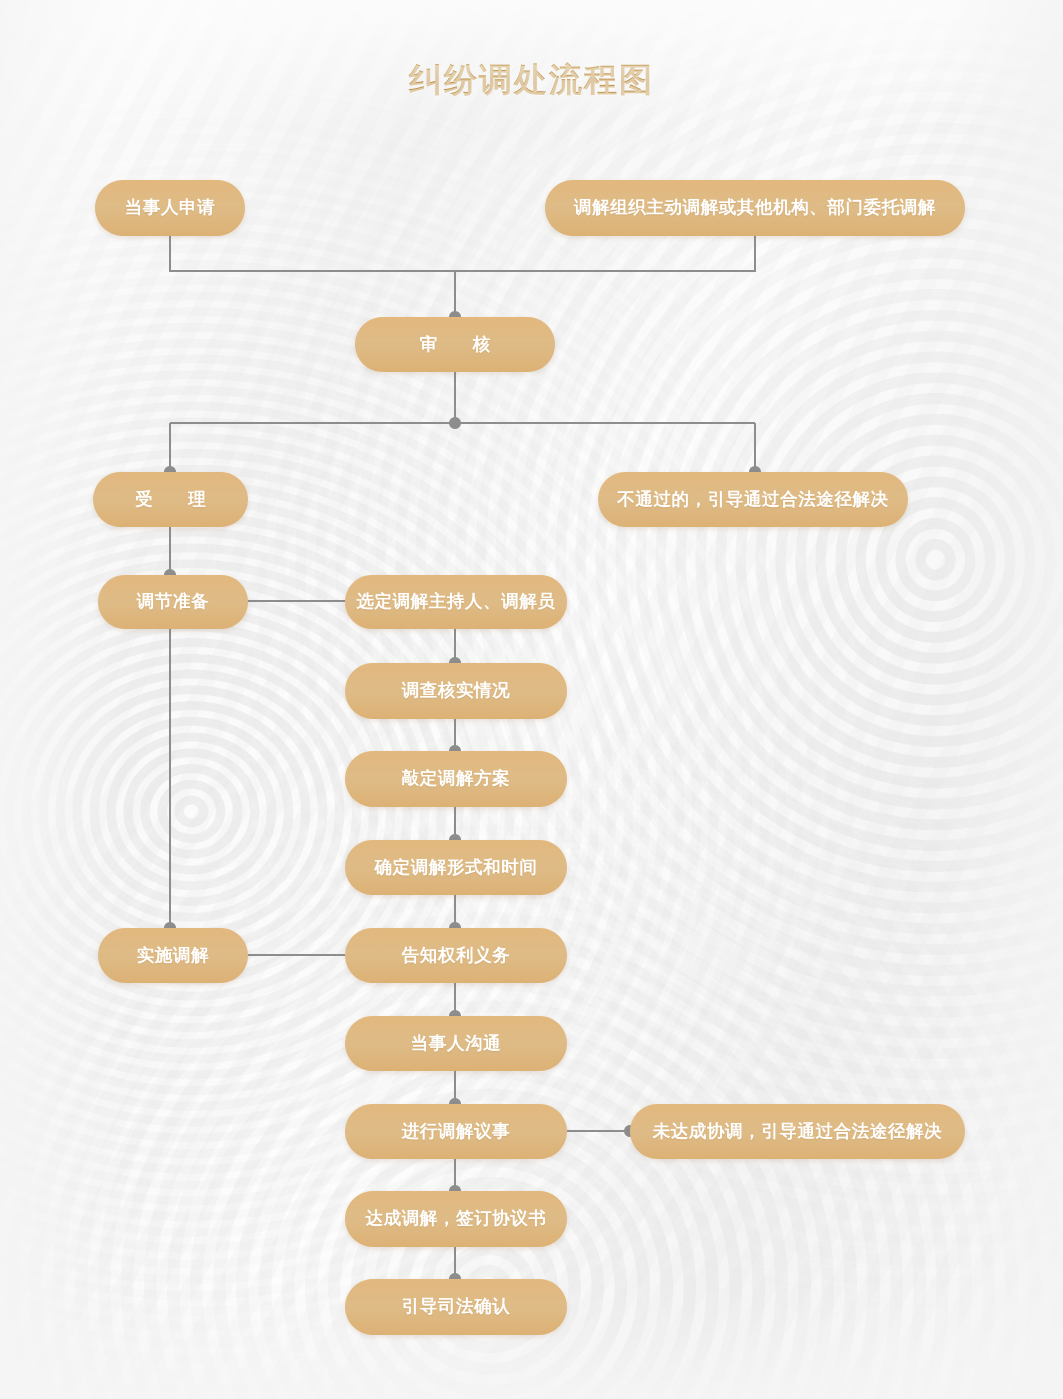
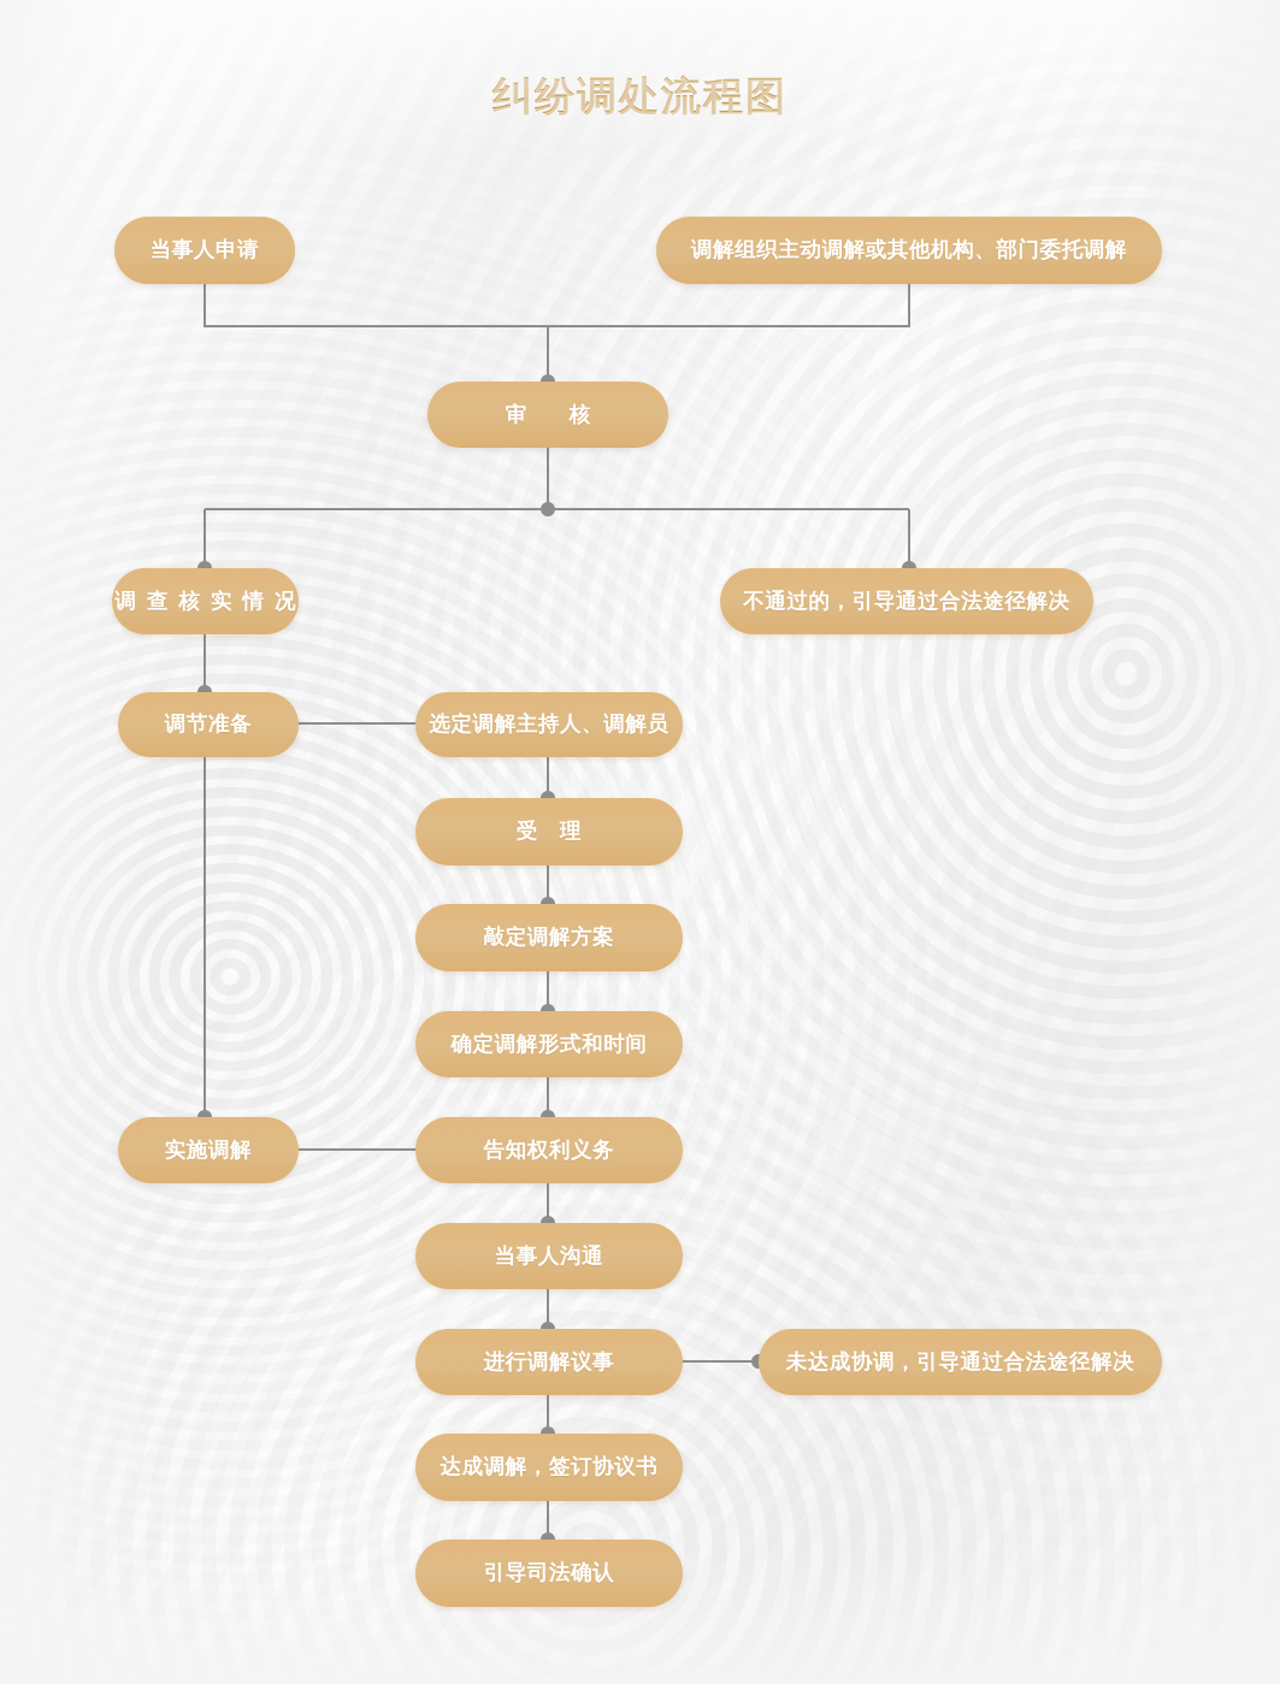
  纠纷调处流程图
  当事人申请
  调解组织主动调解或其他机构、部门委托调解
  审 核
- 受 理
+ 调查核实情况
  不通过的，引导通过合法途径解决
  调节准备
  选定调解主持人、调解员
- 调查核实情况
+ 受 理
  敲定调解方案
  确定调解形式和时间
  实施调解
  告知权利义务
  当事人沟通
  进行调解议事
  未达成协调，引导通过合法途径解决
  达成调解，签订协议书
  引导司法确认
